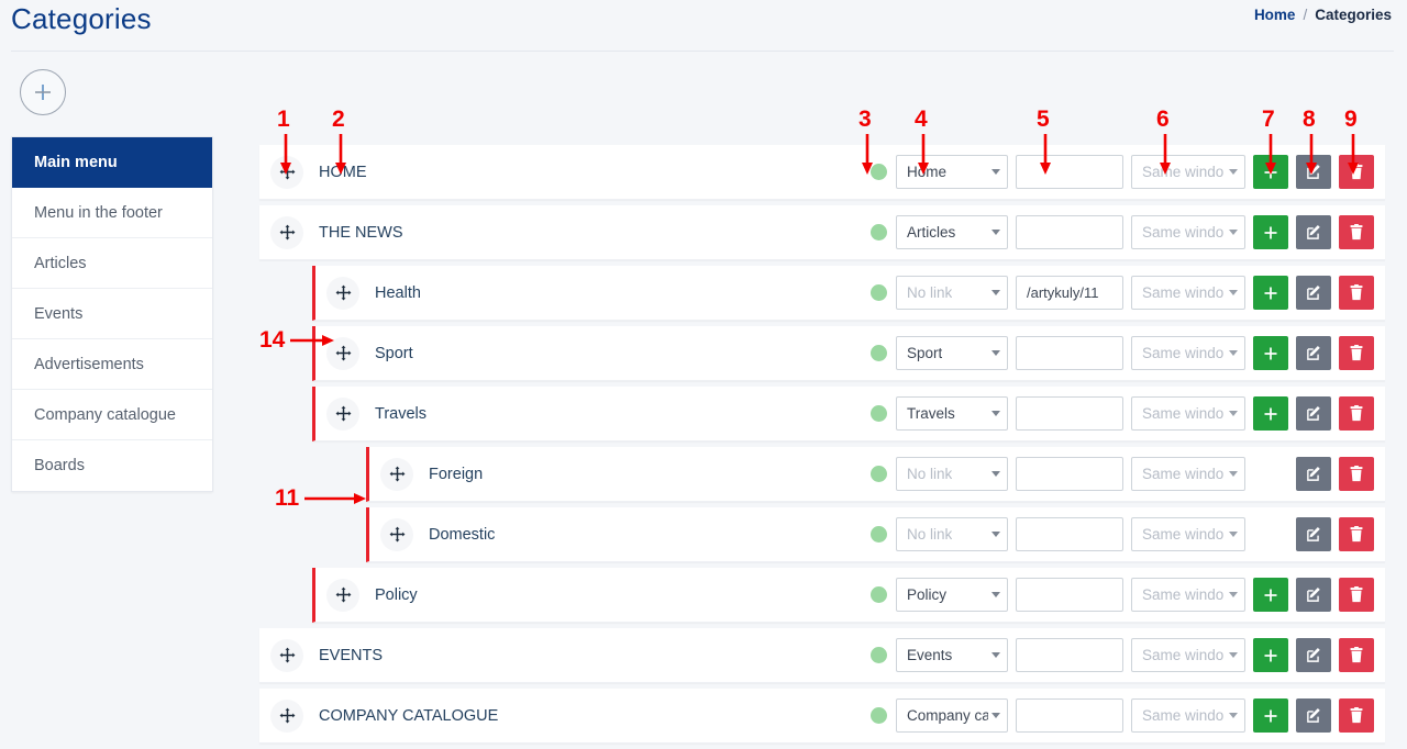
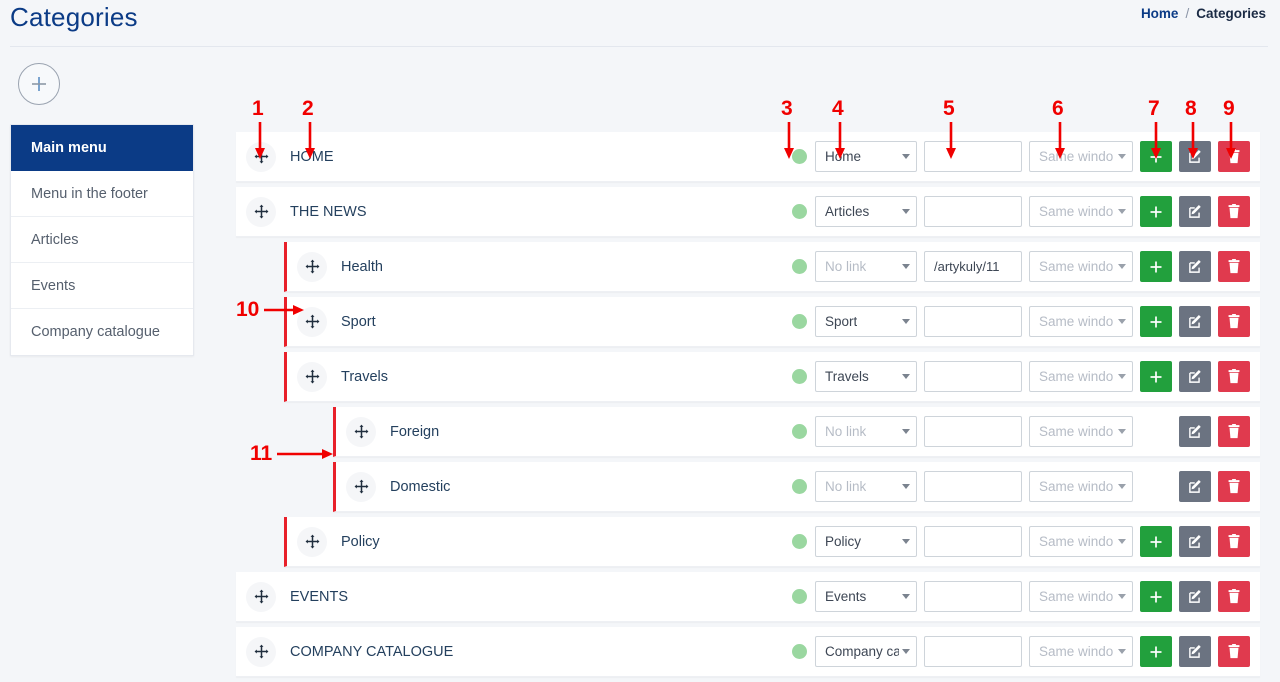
  Categories
  Home
  /
  Categories
  Main menu
  Menu in the footer
  Articles
  Events
- Advertisements
  Company catalogue
- Boards
  HOME
  Home
  Sae windo
  THE NEWS
  Articles
  Same windo
  Health
  No link
  /artykuly/11
  Same windo
  Sport
  Sport
  Same windo
  Travels
  Travels
  Same windo
  Foreign
  No link
  Same windo
  Domestic
  No link
  Same windo
  Policy
  Policy
  Same windo
  EVENTS
  Events
  Same windo
  COMPANY CATALOGUE
  Company ca
  Same windo
  1
  2
  3
  4
  5
  6
  7
  8
  9
- 14
+ 10
  11
